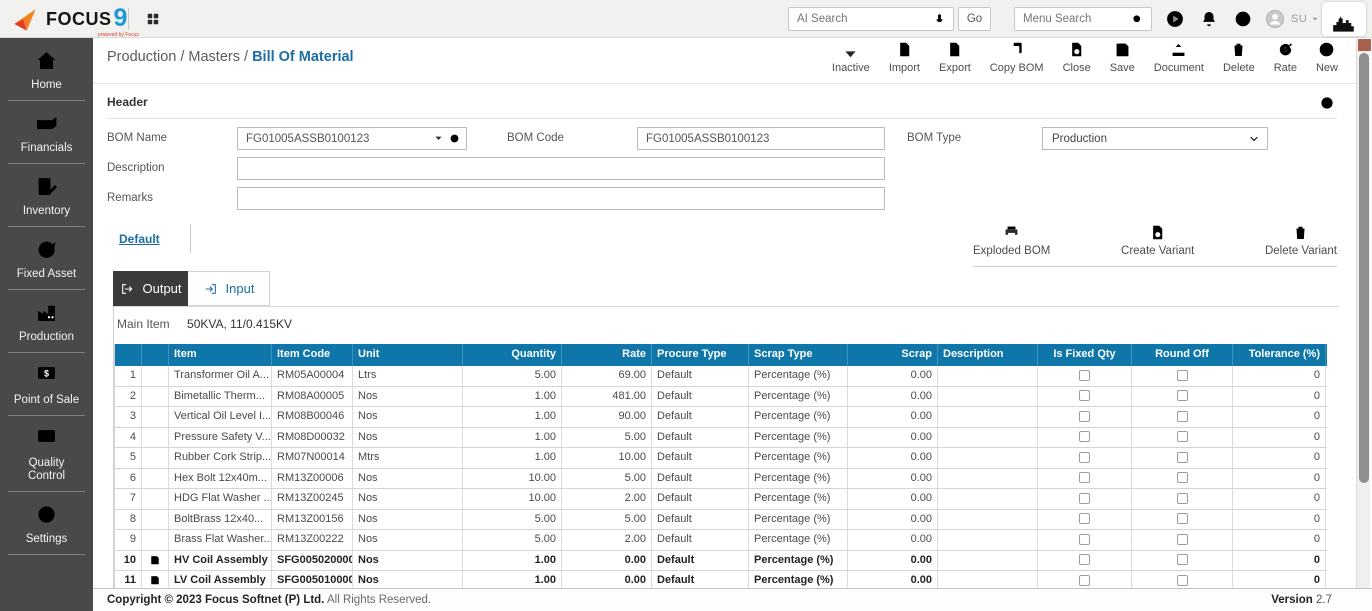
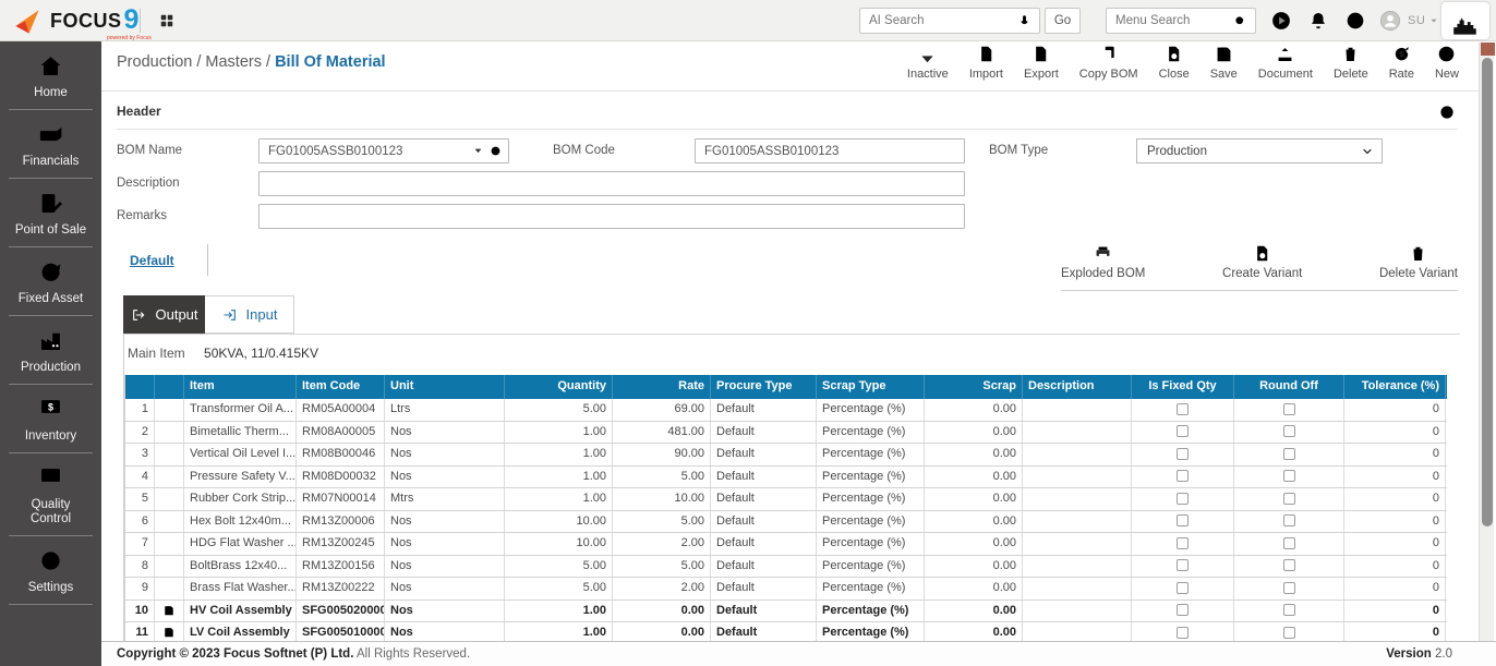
  FOCUS
  9
  AI Search
  Go
  Menu Search
  SU
  Home
  Financials
- Inventory
+ Point of Sale
  Fixed Asset
  Production
- Point of Sale
+ Inventory
  Quality Control
  Settings
  Production / Masters / Bill Of Material
  Inactive
  Import
  Export
  Copy BOM
  Close
  Save
  Document
  Delete
  Rate
  New
  Header
  BOM Name
  FG01005ASSB0100123
  BOM Code
  FG01005ASSB0100123
  BOM Type
  Production
  Description
  Remarks
  Default
  Exploded BOM
  Create Variant
  Delete Variant
  Output
  Input
  Main Item 50KVA, 11/0.415KV
  Item
  Item Code
  Unit
  Quantity
  Rate
  Procure Type
  Scrap Type
  Scrap
  Description
  Is Fixed Qty
  Round Off
  Tolerance (%)
  1
  Transformer Oil A...
  RM05A00004
  Ltrs
  5.00
  69.00
  Default
  Percentage (%)
  0.00
  0
  2
  Bimetallic Therm...
  RM08A00005
  Nos
  1.00
  481.00
  Default
  Percentage (%)
  0.00
  0
  3
  Vertical Oil Level I...
  RM08B00046
  Nos
  1.00
  90.00
  Default
  Percentage (%)
  0.00
  0
  4
  Pressure Safety V...
  RM08D00032
  Nos
  1.00
  5.00
  Default
  Percentage (%)
  0.00
  0
  5
  Rubber Cork Strip...
  RM07N00014
  Mtrs
  1.00
  10.00
  Default
  Percentage (%)
  0.00
  0
  6
  Hex Bolt 12x40m...
  RM13Z00006
  Nos
  10.00
  5.00
  Default
  Percentage (%)
  0.00
  0
  7
  HDG Flat Washer ...
  RM13Z00245
  Nos
  10.00
  2.00
  Default
  Percentage (%)
  0.00
  0
  8
  BoltBrass 12x40...
  RM13Z00156
  Nos
  5.00
  5.00
  Default
  Percentage (%)
  0.00
  0
  9
  Brass Flat Washer...
  RM13Z00222
  Nos
  5.00
  2.00
  Default
  Percentage (%)
  0.00
  0
  10
  HV Coil Assembly
  SFG005020000
  Nos
  1.00
  0.00
  Default
  Percentage (%)
  0.00
  0
  11
  LV Coil Assembly
  SFG005010000
  Nos
  1.00
  0.00
  Default
  Percentage (%)
  0.00
  0
  Copyright © 2023 Focus Softnet (P) Ltd. All Rights Reserved.
- Version 2.7
+ Version 2.0
